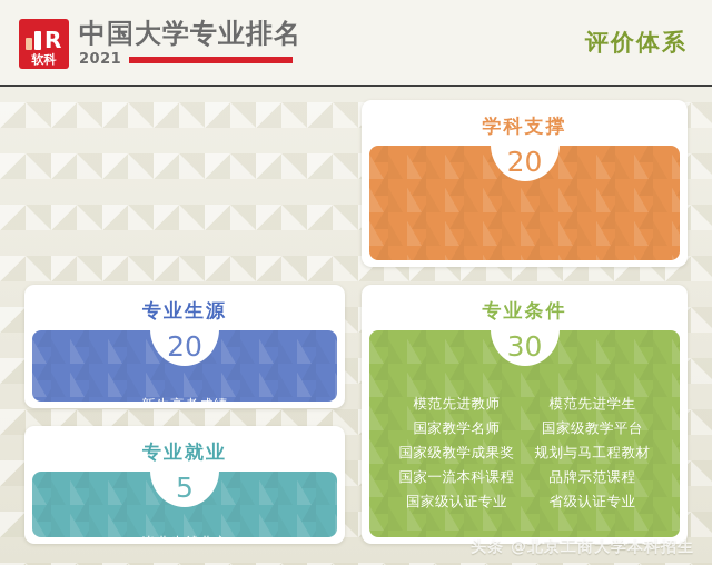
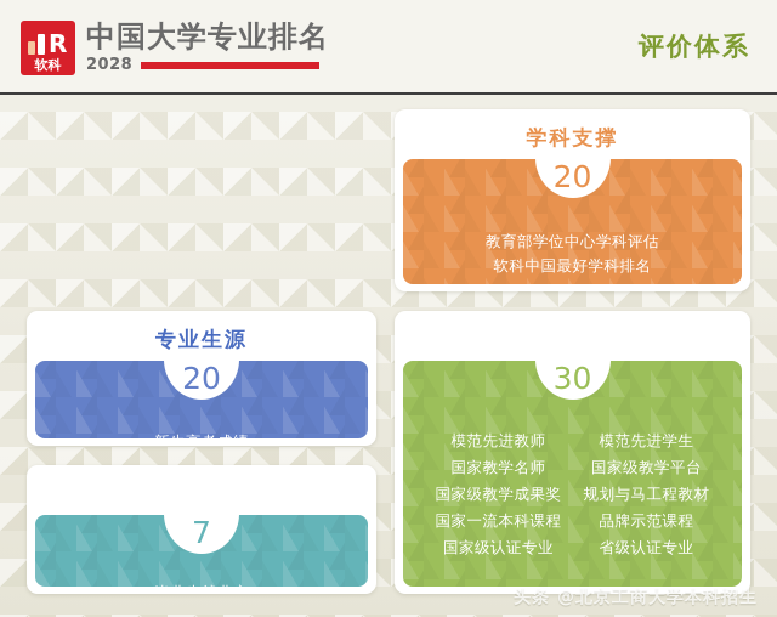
  R
  软科
  中国大学专业排名
- 2021
+ 2028
  评价体系
  学科支撑
+ 教育部学位中心学科评估
+ 软科中国最好学科排名
  20
  专业生源
  20
- 专业就业
- 5
+ 7
- 专业条件
  模范先进教师
  模范先进学生
  国家教学名师
  国家级教学平台
  国家级教学成果奖
  规划与马工程教材
  国家一流本科课程
  品牌示范课程
  国家级认证专业
  省级认证专业
  30
  头条 @北京工商大学本科招生
